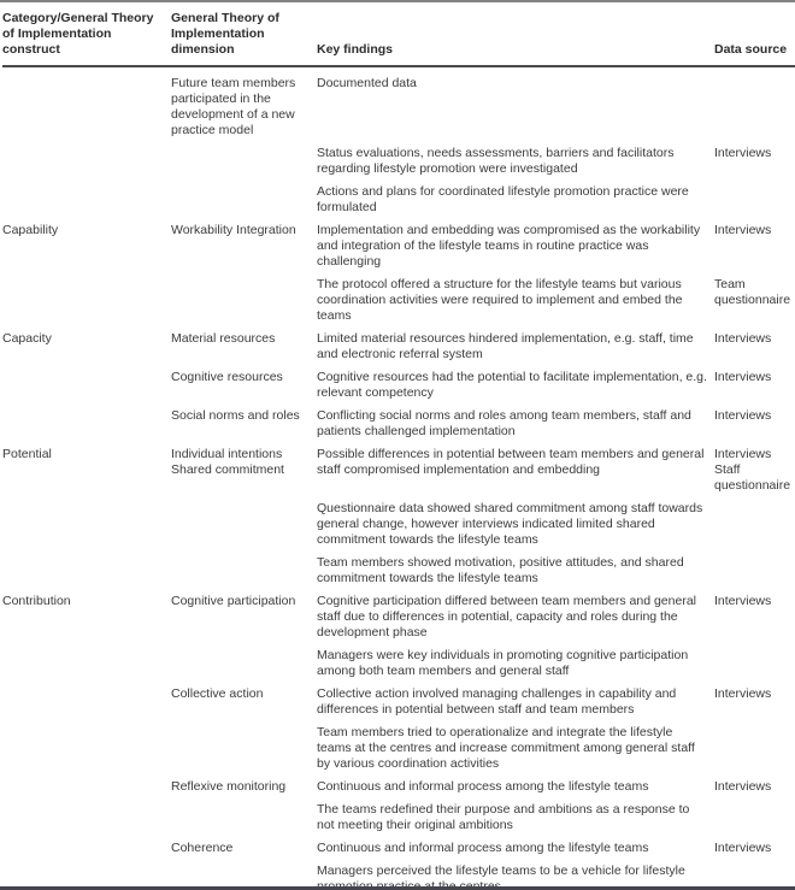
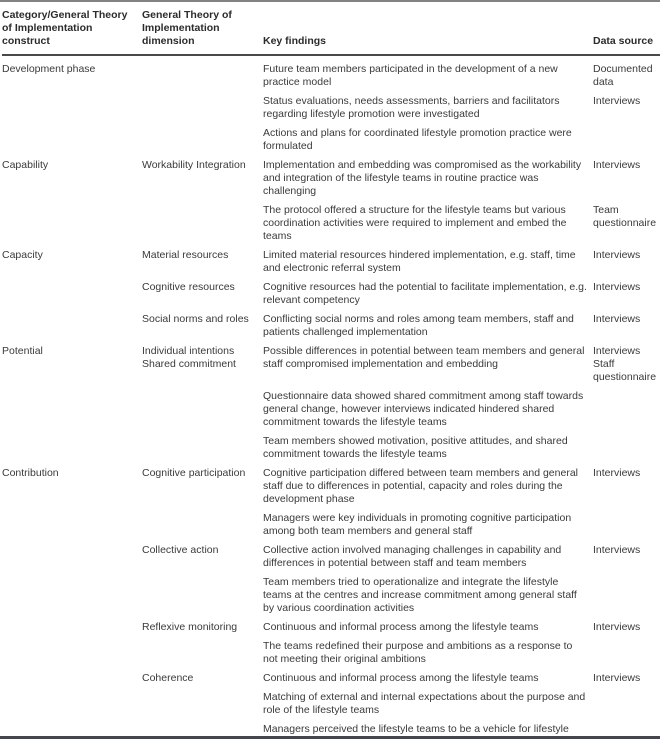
  Category/General Theory
  of Implementation
  construct
  General Theory of
  Implementation
  dimension
  Key findings
  Data source
+ Development phase
  Future team members participated in the development of a new practice model
  Documented data
  Status evaluations, needs assessments, barriers and facilitators regarding lifestyle promotion were investigated
  Interviews
  Actions and plans for coordinated lifestyle promotion practice were formulated
  Capability
  Workability Integration
  Implementation and embedding was compromised as the workability and integration of the lifestyle teams in routine practice was challenging
  Interviews
  The protocol offered a structure for the lifestyle teams but various coordination activities were required to implement and embed the teams
  Team questionnaire
  Capacity
  Material resources
  Limited material resources hindered implementation, e.g. staff, time and electronic referral system
  Interviews
  Cognitive resources
  Cognitive resources had the potential to facilitate implementation, e.g. relevant competency
  Interviews
  Social norms and roles
  Conflicting social norms and roles among team members, staff and patients challenged implementation
  Interviews
  Potential
  Individual intentions
  Shared commitment
  Possible differences in potential between team members and general staff compromised implementation and embedding
  Interviews
  Staff questionnaire
- Questionnaire data showed shared commitment among staff towards general change, however interviews indicated limited shared commitment towards the lifestyle teams
+ Questionnaire data showed shared commitment among staff towards general change, however interviews indicated hindered shared commitment towards the lifestyle teams
  Team members showed motivation, positive attitudes, and shared commitment towards the lifestyle teams
  Contribution
  Cognitive participation
  Cognitive participation differed between team members and general staff due to differences in potential, capacity and roles during the development phase
  Interviews
  Managers were key individuals in promoting cognitive participation among both team members and general staff
  Collective action
  Collective action involved managing challenges in capability and differences in potential between staff and team members
  Interviews
  Team members tried to operationalize and integrate the lifestyle teams at the centres and increase commitment among general staff by various coordination activities
  Reflexive monitoring
  Continuous and informal process among the lifestyle teams
  Interviews
  The teams redefined their purpose and ambitions as a response to not meeting their original ambitions
  Coherence
  Continuous and informal process among the lifestyle teams
  Interviews
+ Matching of external and internal expectations about the purpose and role of the lifestyle teams
